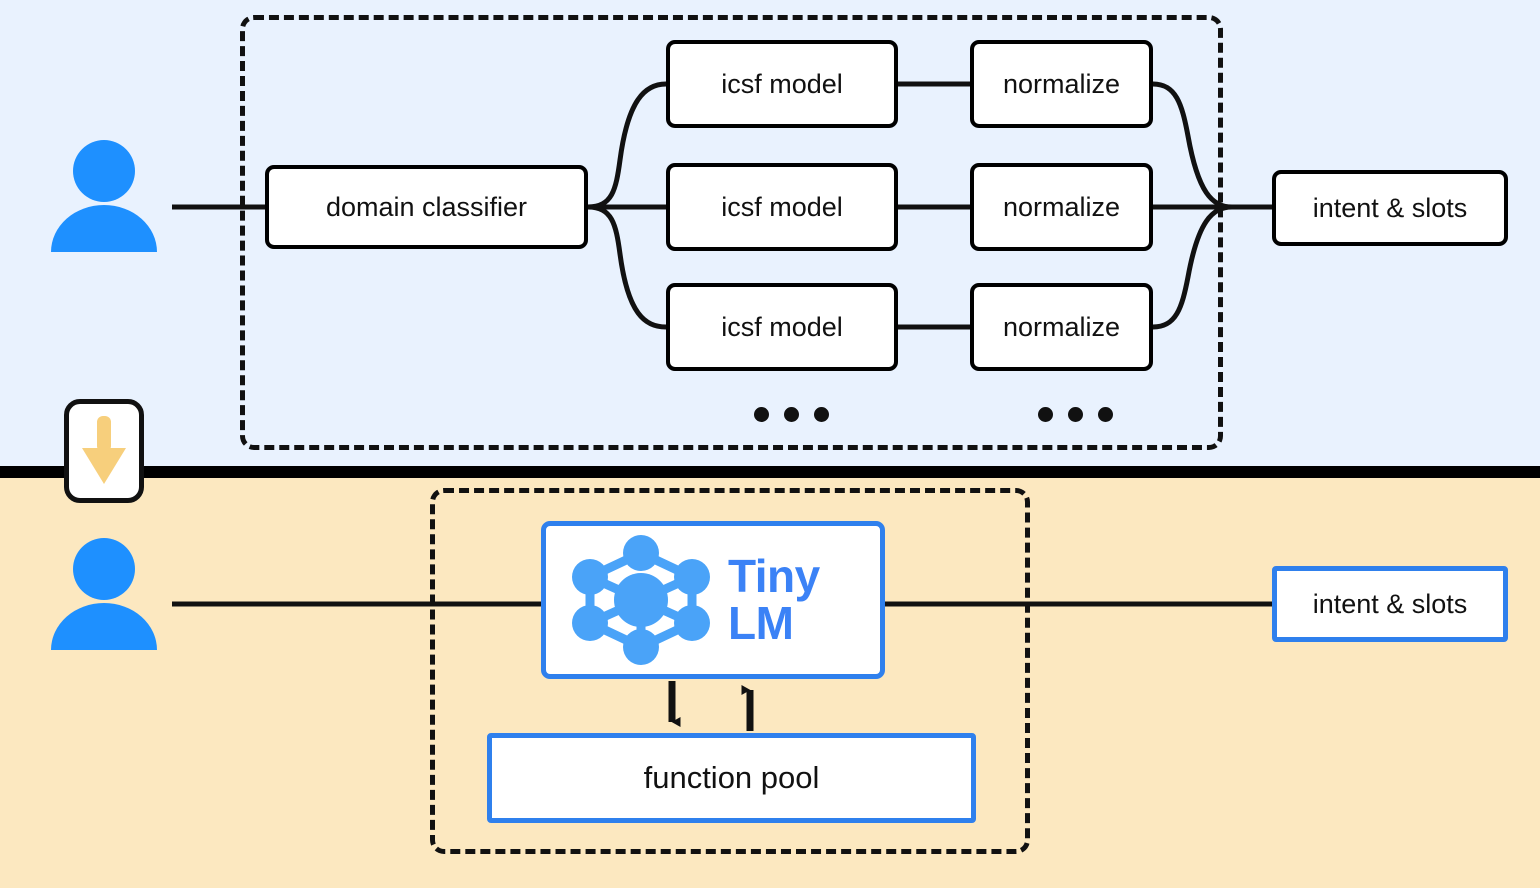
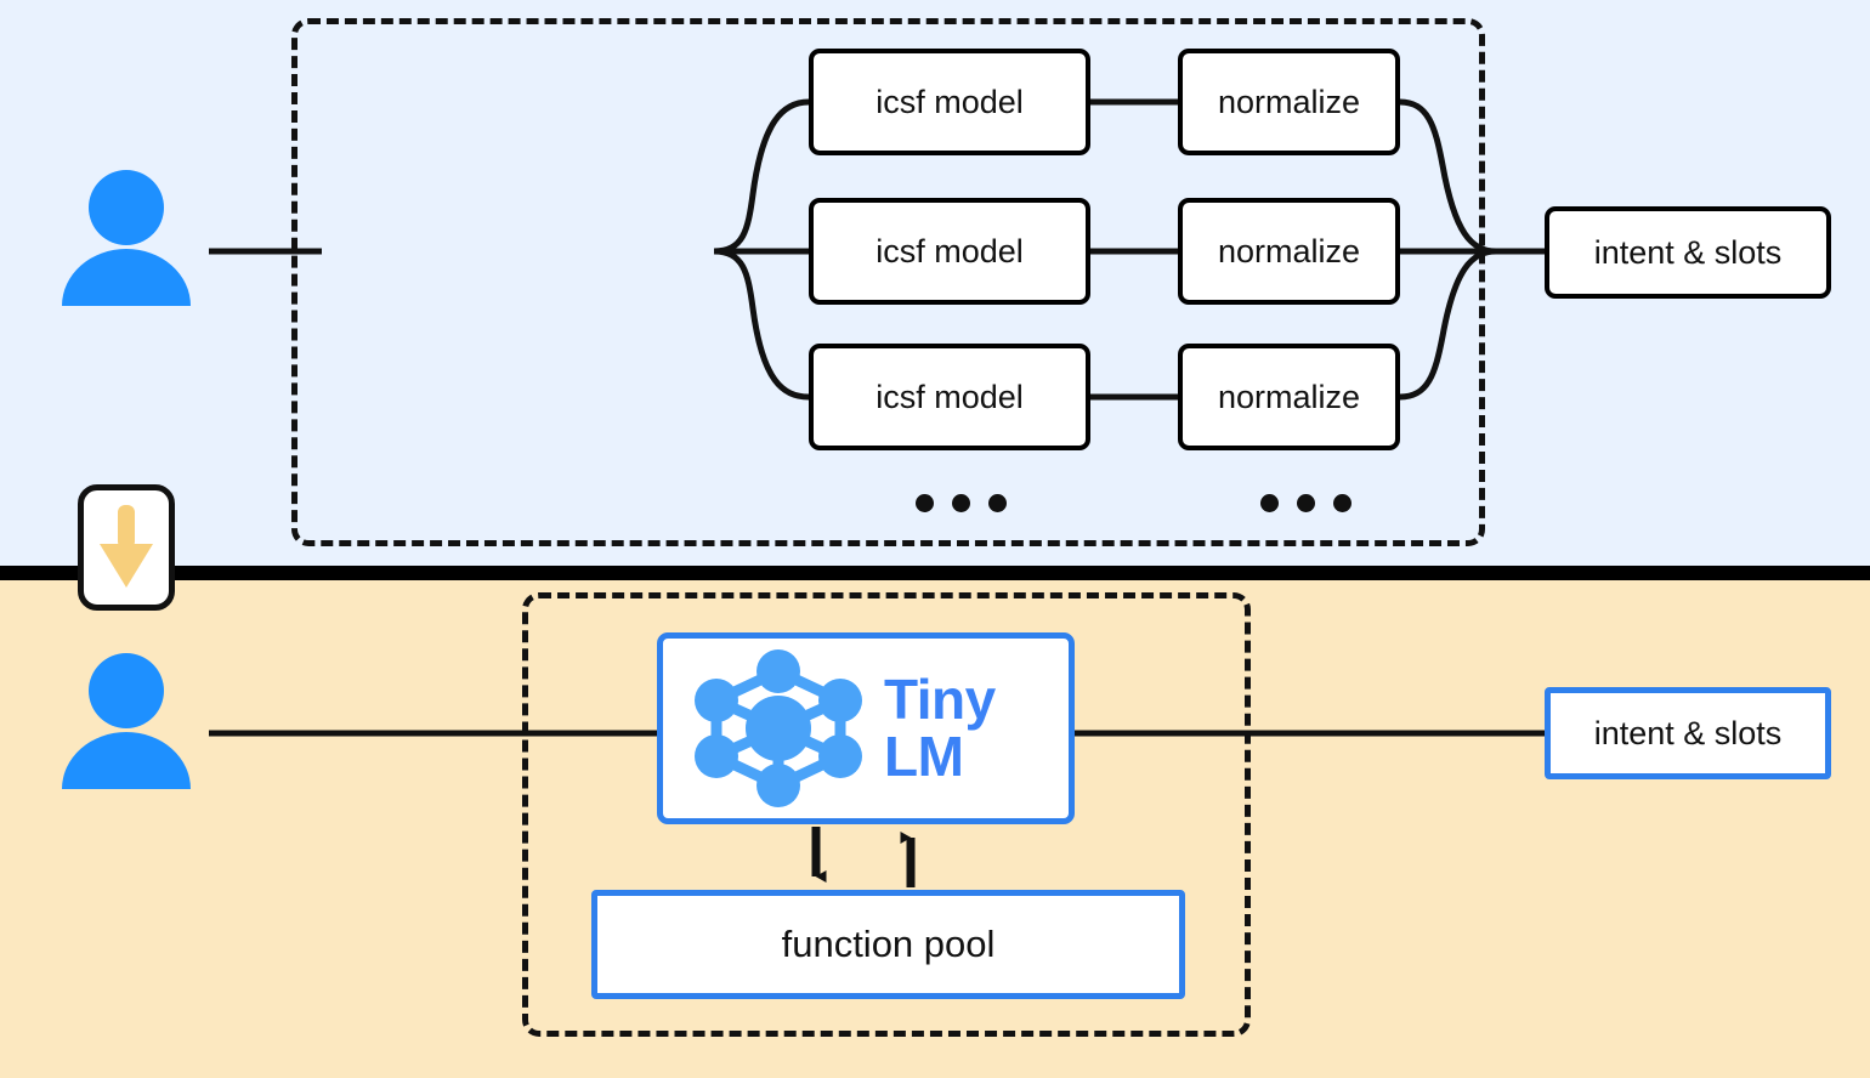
- domain classifier
  icsf model
  icsf model
  icsf model
  normalize
  normalize
  normalize
  intent & slots
  Tiny
  LM
  function pool
  intent & slots
